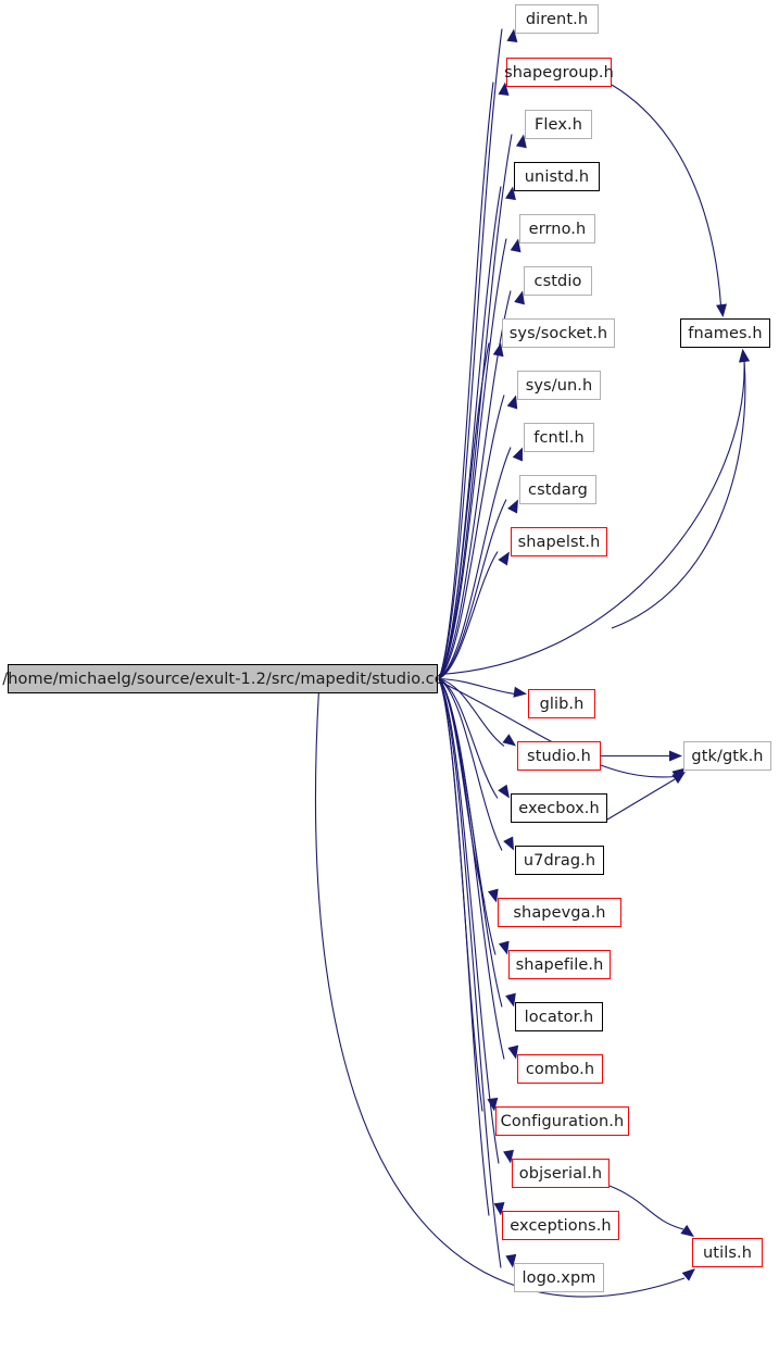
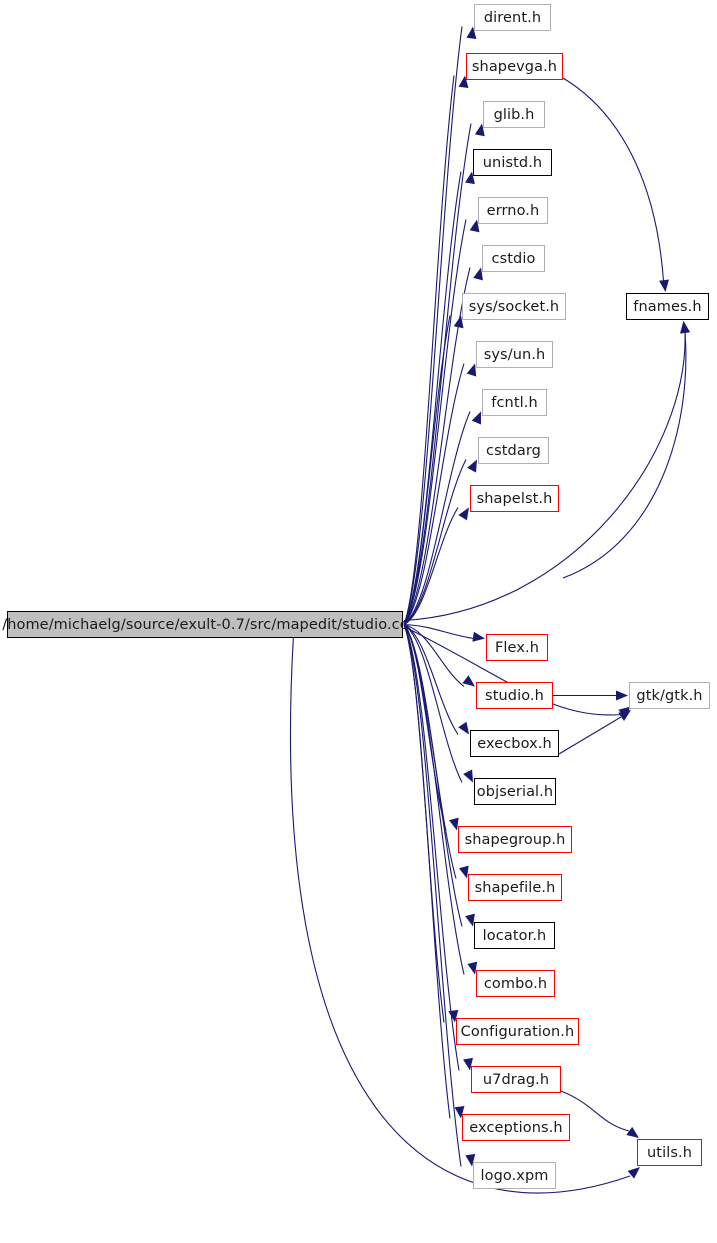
- /home/michaelg/source/exult-1.2/src/mapedit/studio.cc
+ /home/michaelg/source/exult-0.7/src/mapedit/studio.cc
  dirent.h
- shapegroup.h
+ shapevga.h
- Flex.h
+ glib.h
  unistd.h
  errno.h
  cstdio
  sys/socket.h
  sys/un.h
  fcntl.h
  cstdarg
  shapelst.h
- glib.h
+ Flex.h
  studio.h
  execbox.h
- u7drag.h
+ objserial.h
- shapevga.h
+ shapegroup.h
  shapefile.h
  locator.h
  combo.h
  Configuration.h
- objserial.h
+ u7drag.h
  exceptions.h
  logo.xpm
  fnames.h
  gtk/gtk.h
  utils.h
